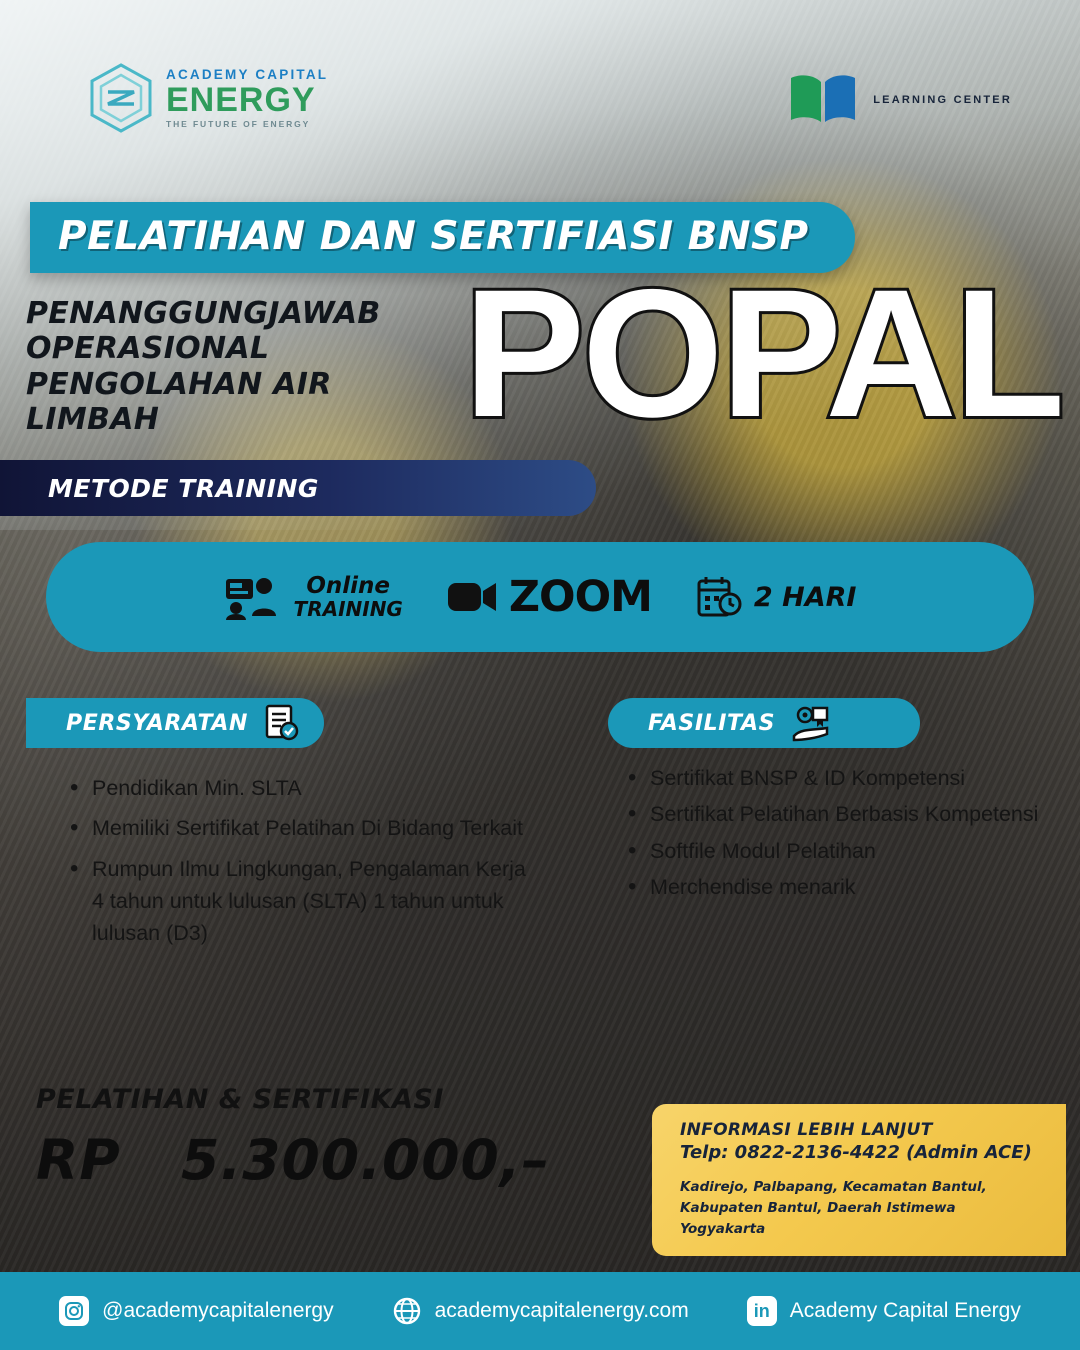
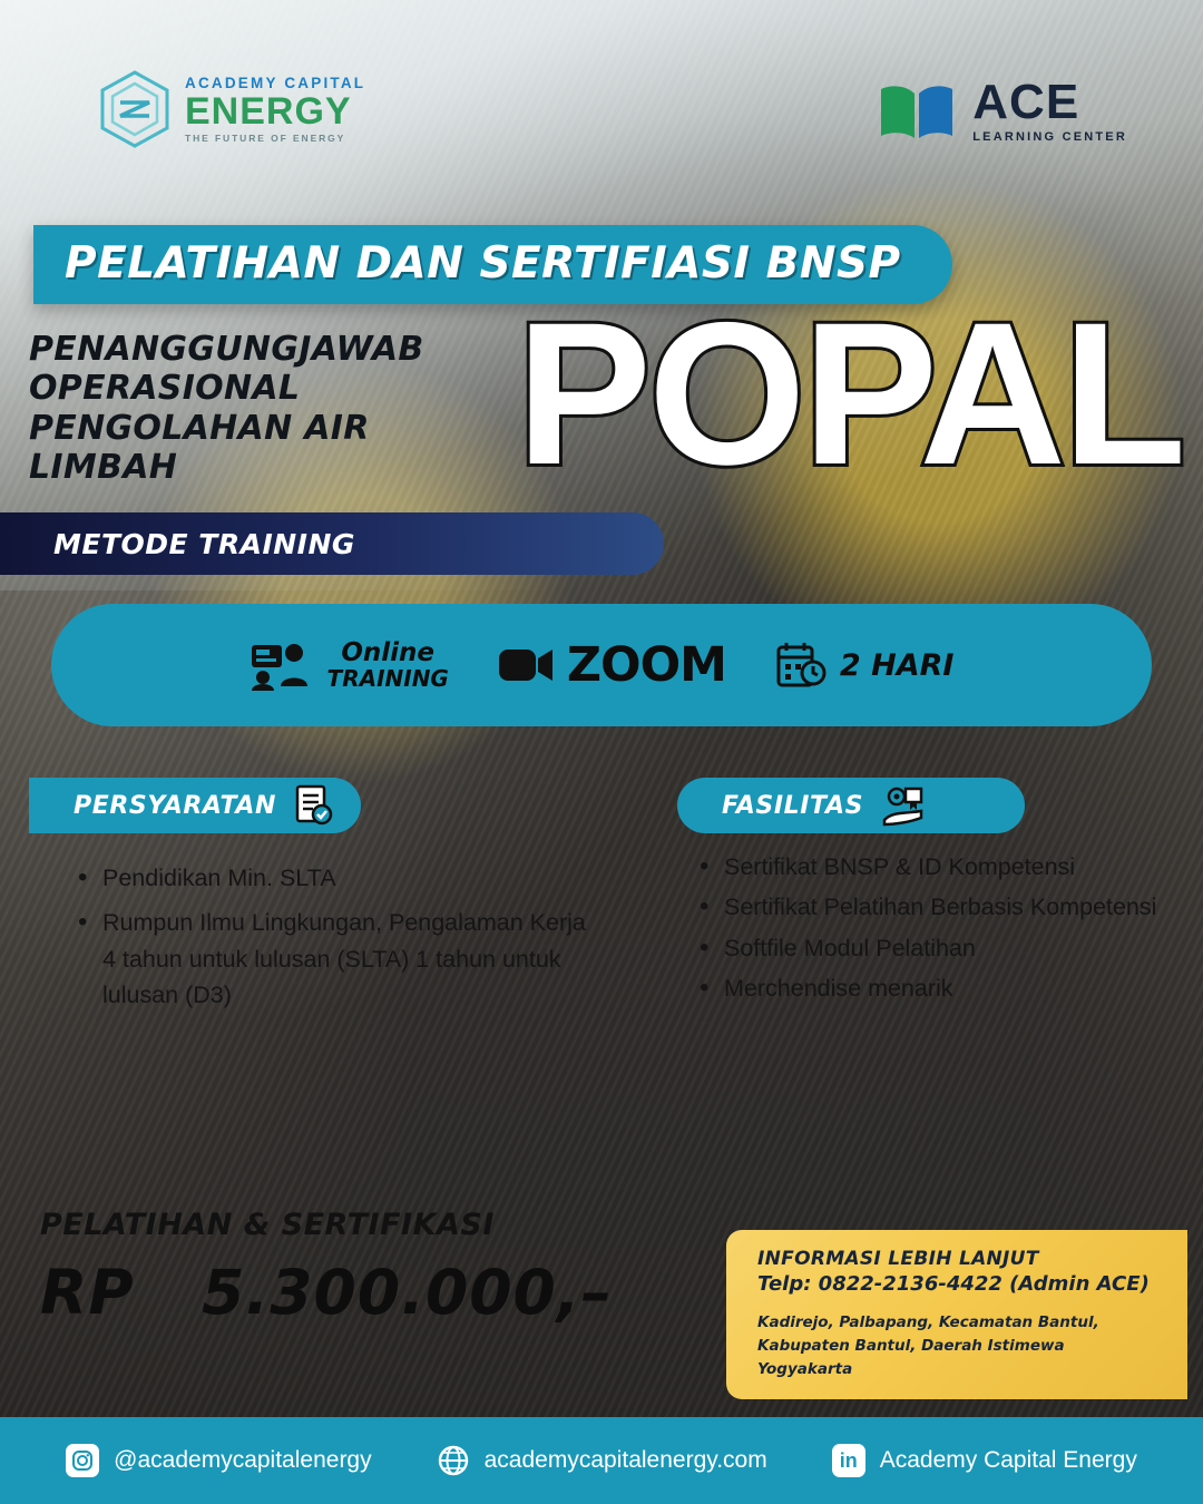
  ACADEMY CAPITAL
  ENERGY
  THE FUTURE OF ENERGY
+ ACE
  LEARNING CENTER
  PELATIHAN DAN SERTIFIASI BNSP
  POPAL
  PENANGGUNGJAWAB OPERASIONAL PENGOLAHAN AIR LIMBAH
  METODE TRAINING
  Online
  TRAINING
  ZOOM
  2 HARI
  PERSYARATAN
  FASILITAS
  Pendidikan Min. SLTA
- Memiliki Sertifikat Pelatihan Di Bidang Terkait
  Rumpun Ilmu Lingkungan, Pengalaman Kerja 4 tahun untuk lulusan (SLTA) 1 tahun untuk lulusan (D3)
  Sertifikat BNSP & ID Kompetensi
  Sertifikat Pelatihan Berbasis Kompetensi
  Softfile Modul Pelatihan
  Merchendise menarik
  PELATIHAN & SERTIFIKASI
  RP 5.300.000,–
  INFORMASI LEBIH LANJUT
  Telp: 0822-2136-4422 (Admin ACE)
  Kadirejo, Palbapang, Kecamatan Bantul,
  Kabupaten Bantul, Daerah Istimewa Yogyakarta
  @academycapitalenergy
  academycapitalenergy.com
  in
  Academy Capital Energy
